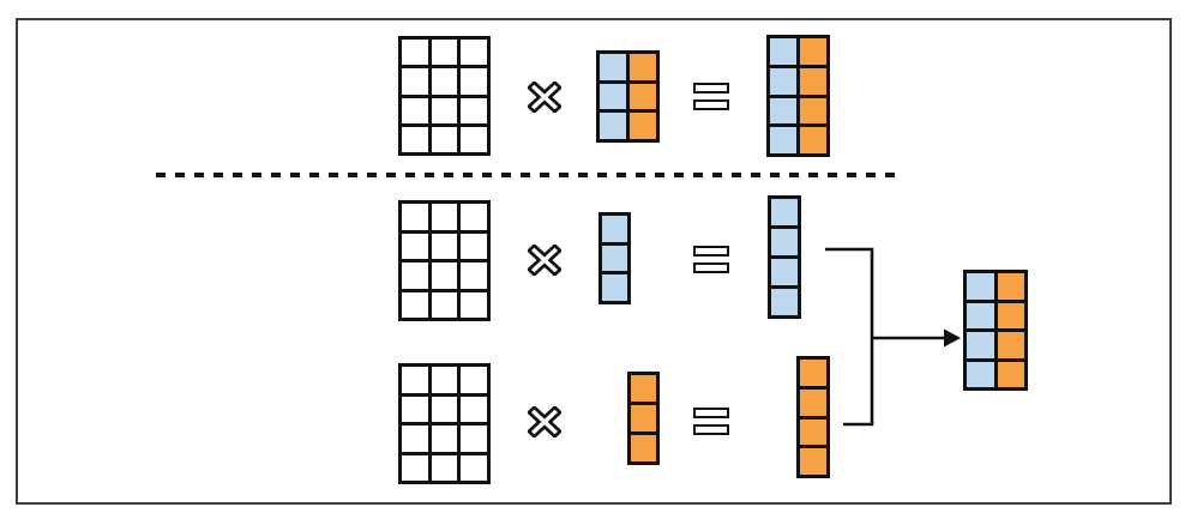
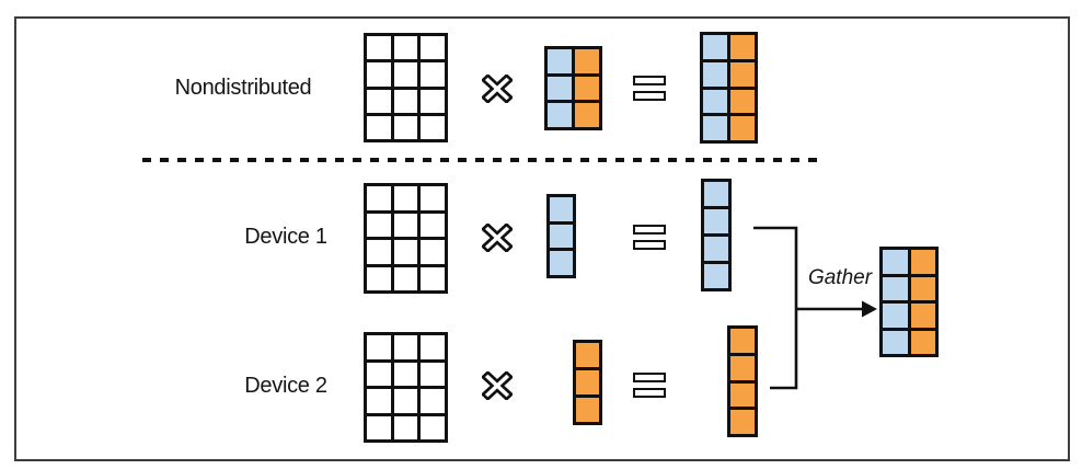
+ Nondistributed
+ Device 1
+ Device 2
+ Gather
